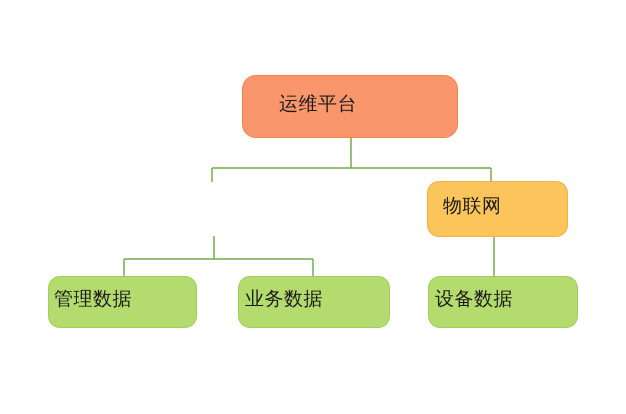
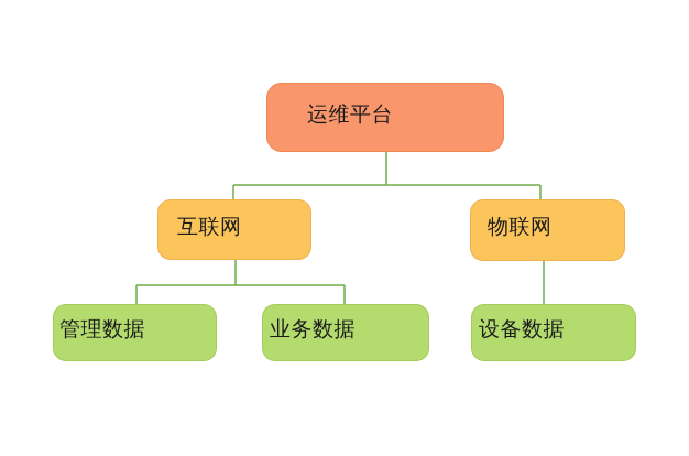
  运维平台
+ 互联网
  物联网
  管理数据
  业务数据
  设备数据
